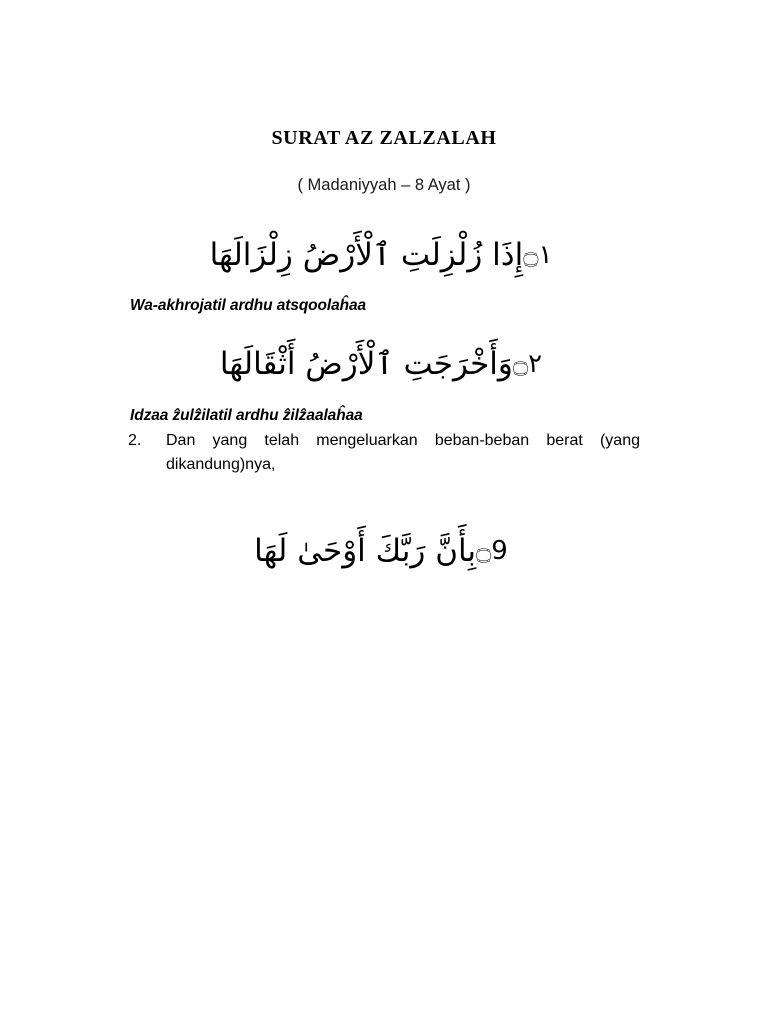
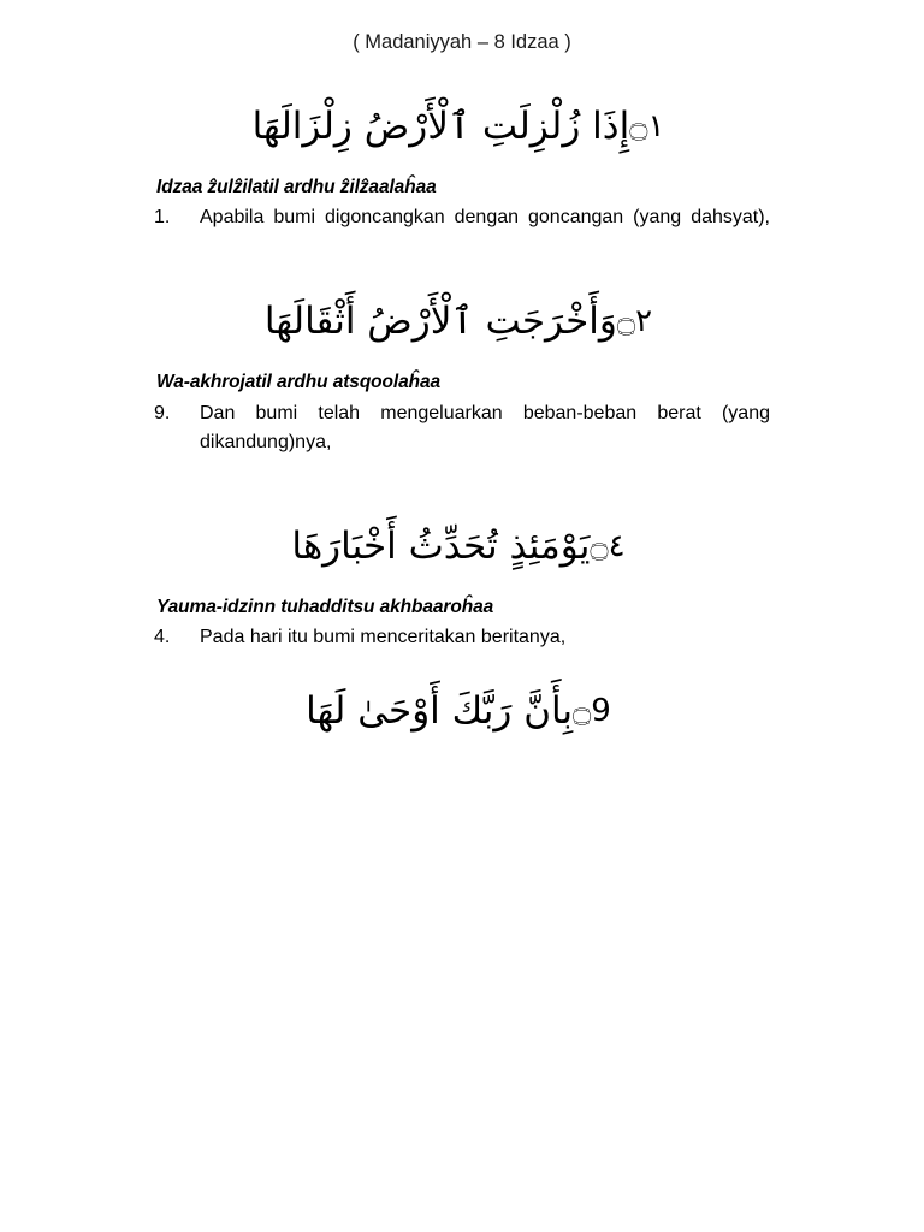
- SURAT AZ ZALZALAH
- ( Madaniyyah – 8 Ayat )
+ ( Madaniyyah – 8 Idzaa )
  ۝١إِذَا زُلْزِلَتِ ٱلْأَرْضُ زِلْزَالَهَا
- Wa-akhrojatil ardhu atsqoolaĥaa
+ Idzaa ẑulẑilatil ardhu ẑilẑaalaĥaa
+ 1.
+ Apabila bumi digoncangkan dengan goncangan (yang dahsyat),
  ۝٢وَأَخْرَجَتِ ٱلْأَرْضُ أَثْقَالَهَا
- Idzaa ẑulẑilatil ardhu ẑilẑaalaĥaa
+ Wa-akhrojatil ardhu atsqoolaĥaa
- 2.
+ 9.
- Dan yang telah mengeluarkan beban-beban berat (yang dikandung)nya,
+ Dan bumi telah mengeluarkan beban-beban berat (yang dikandung)nya,
+ ۝٤يَوْمَئِذٍ تُحَدِّثُ أَخْبَارَهَا
+ Yauma-idzinn tuhadditsu akhbaaroĥaa
+ 4.
+ Pada hari itu bumi menceritakan beritanya,
  ۝9بِأَنَّ رَبَّكَ أَوْحَىٰ لَهَا
